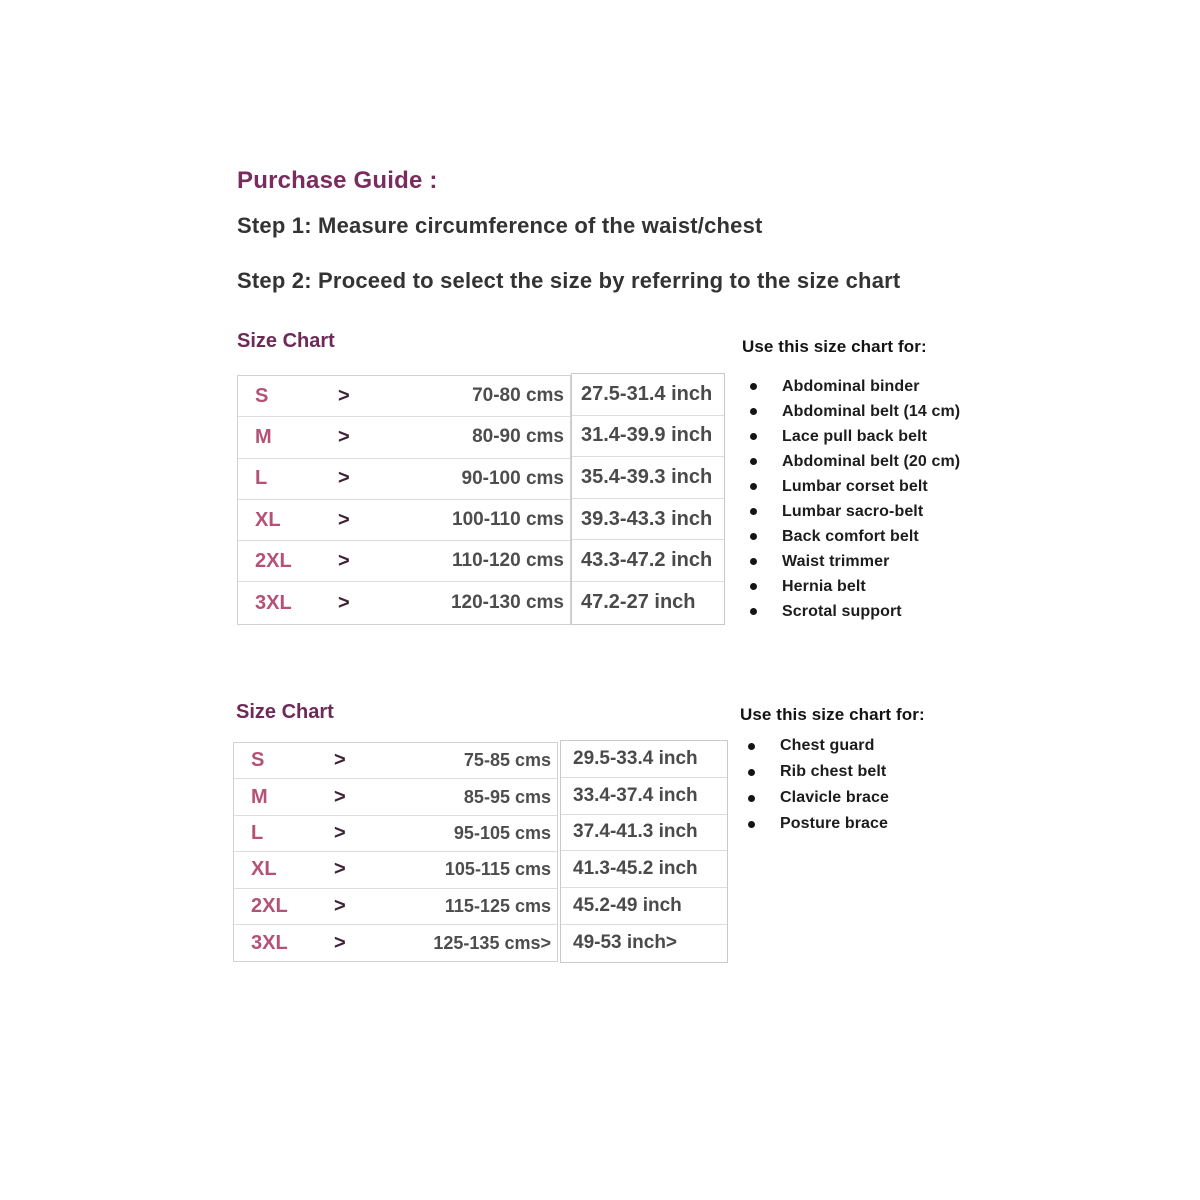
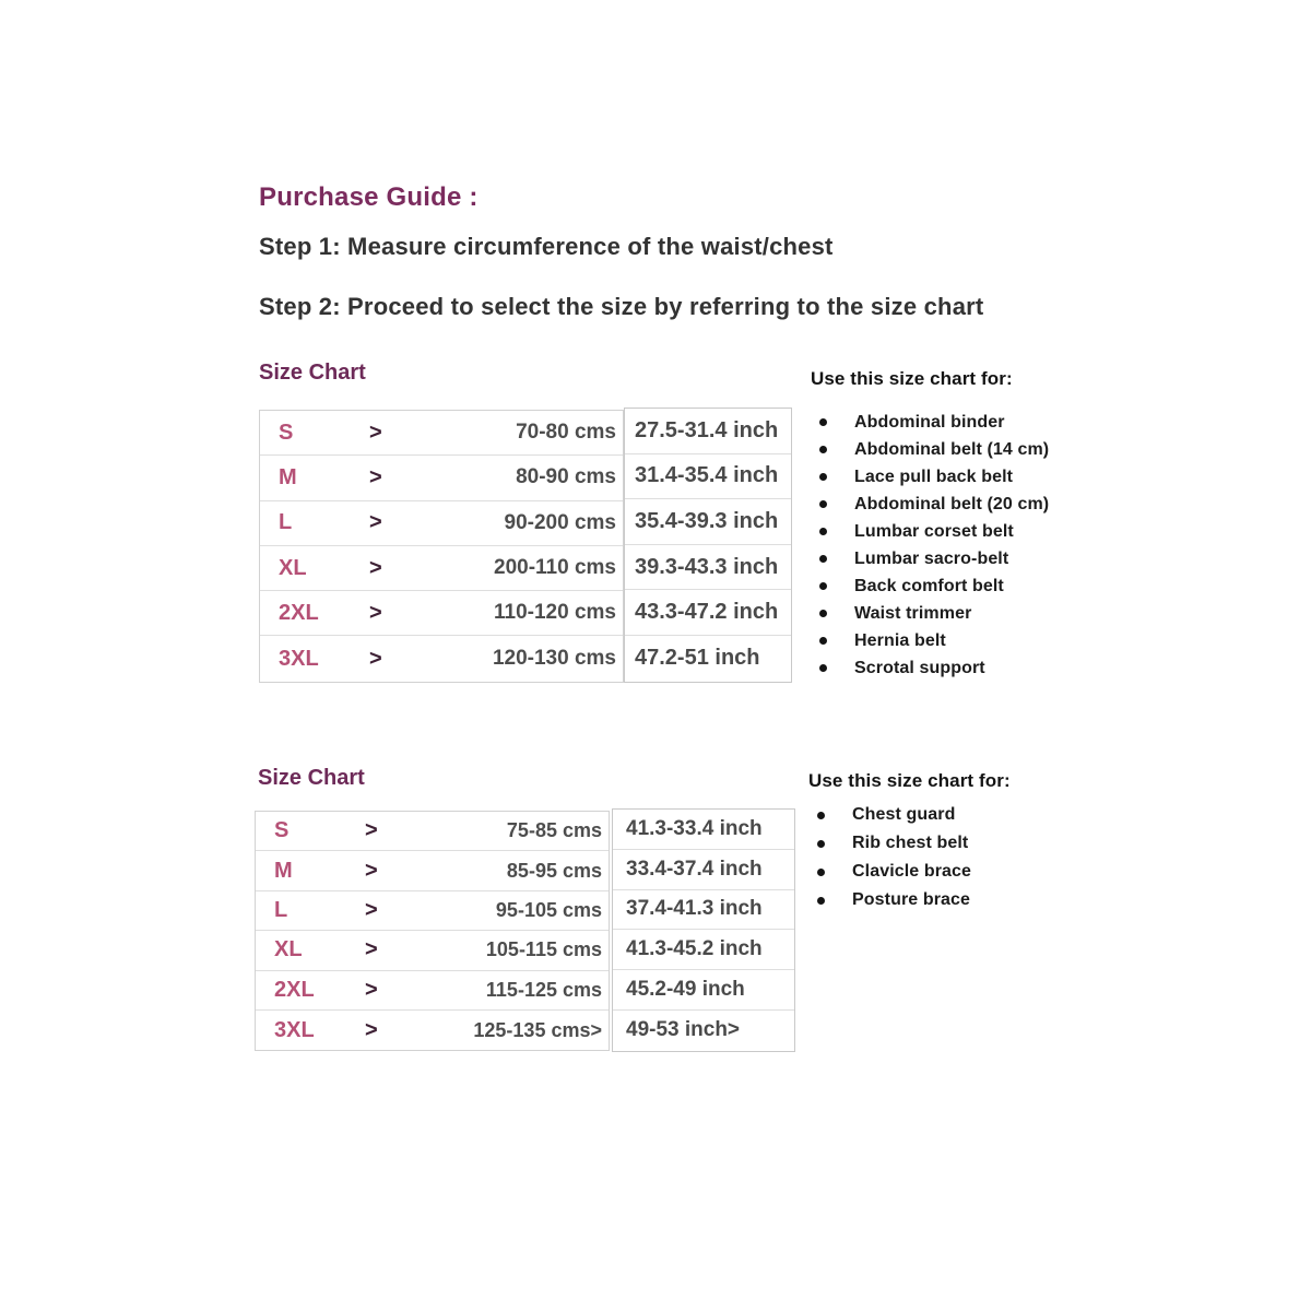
  Purchase Guide :
  Step 1: Measure circumference of the waist/chest
  Step 2: Proceed to select the size by referring to the size chart
  Size Chart
  S
  >
  70-80 cms
  M
  >
  80-90 cms
  L
  >
- 90-100 cms
+ 90-200 cms
  XL
  >
- 100-110 cms
+ 200-110 cms
  2XL
  >
  110-120 cms
  3XL
  >
  120-130 cms
  27.5-31.4 inch
- 31.4-39.9 inch
+ 31.4-35.4 inch
  35.4-39.3 inch
  39.3-43.3 inch
  43.3-47.2 inch
- 47.2-27 inch
+ 47.2-51 inch
  Use this size chart for:
  Abdominal binder
  Abdominal belt (14 cm)
  Lace pull back belt
  Abdominal belt (20 cm)
  Lumbar corset belt
  Lumbar sacro-belt
  Back comfort belt
  Waist trimmer
  Hernia belt
  Scrotal support
  Size Chart
  S
  >
  75-85 cms
  M
  >
  85-95 cms
  L
  >
  95-105 cms
  XL
  >
  105-115 cms
  2XL
  >
  115-125 cms
  3XL
  >
  125-135 cms>
- 29.5-33.4 inch
+ 41.3-33.4 inch
  33.4-37.4 inch
  37.4-41.3 inch
  41.3-45.2 inch
  45.2-49 inch
  49-53 inch>
  Use this size chart for:
  Chest guard
  Rib chest belt
  Clavicle brace
  Posture brace
